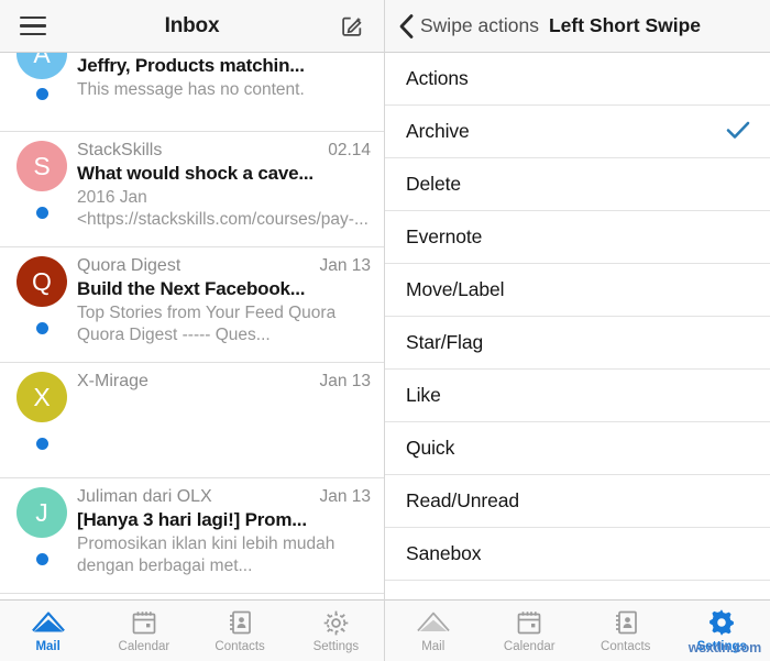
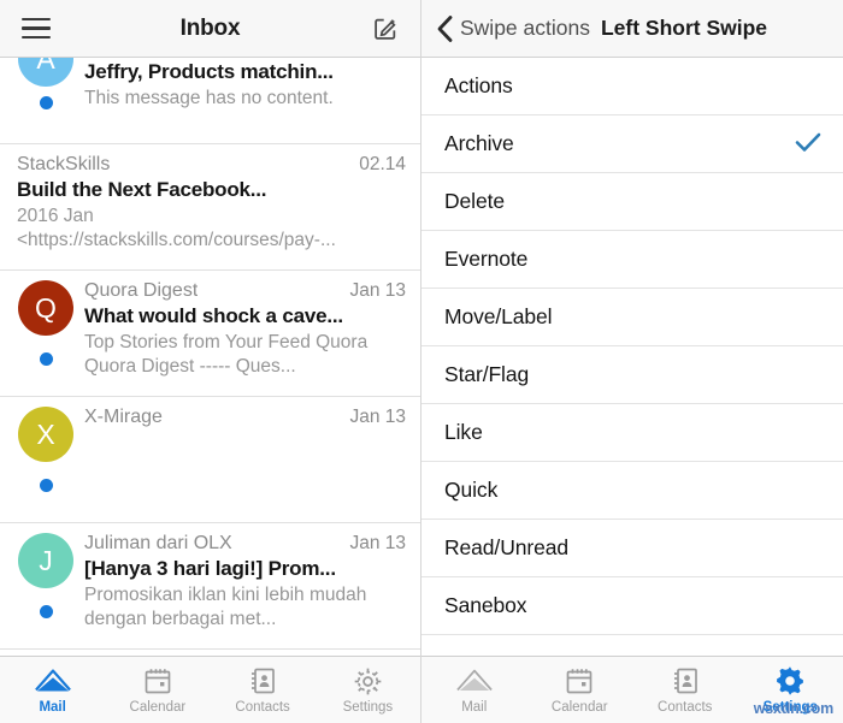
  Inbox
  A
  Jeffry, Products matchin...
  This message has no content.
- S
  StackSkills
  02.14
- What would shock a cave...
+ Build the Next Facebook...
  2016 Jan <https://stackskills.com/courses/pay-...
  Q
  Quora Digest
  Jan 13
- Build the Next Facebook...
+ What would shock a cave...
  Top Stories from Your Feed Quora Quora Digest ----- Ques...
  X
  X-Mirage
  Jan 13
  J
  Juliman dari OLX
  Jan 13
  [Hanya 3 hari lagi!] Prom...
  Promosikan iklan kini lebih mudah dengan berbagai met...
  Mail
  Calendar
  Contacts
  Settings
  Swipe actions
  Left Short Swipe
  Actions
  Archive
  Delete
  Evernote
  Move/Label
  Star/Flag
  Like
  Quick
  Read/Unread
  Sanebox
  Mail
  Calendar
  Contacts
  Settings
  wsxdn.com
